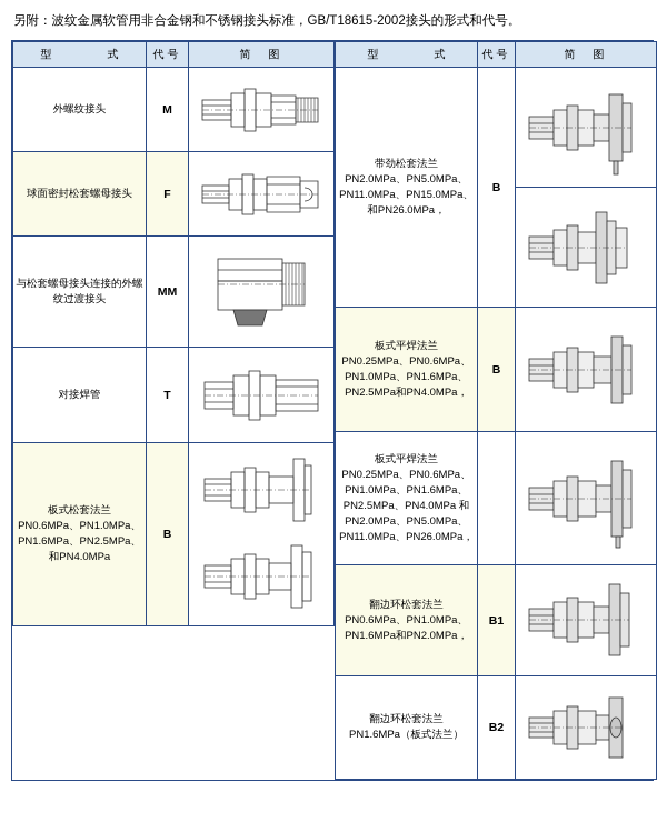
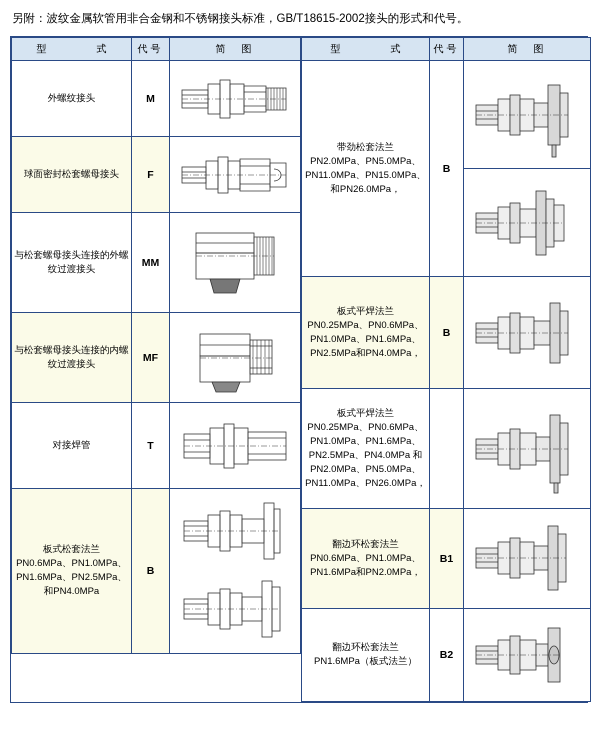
  另附：波纹金属软管用非合金钢和不锈钢接头标准，GB/T18615-2002接头的形式和代号。
  型 式	代号	简 图
  外螺纹接头	M
  球面密封松套螺母接头	F
  与松套螺母接头连接的外螺纹过渡接头	MM
+ 与松套螺母接头连接的内螺纹过渡接头	MF
  对接焊管	T
  板式松套法兰 PN0.6MPa、PN1.0MPa、 PN1.6MPa、PN2.5MPa、 和PN4.0MPa	B
  型 式	代号	简 图
  带劲松套法兰 PN2.0MPa、PN5.0MPa、 PN11.0MPa、PN15.0MPa、 和PN26.0MPa，	B
  板式平焊法兰 PN0.25MPa、PN0.6MPa、 PN1.0MPa、PN1.6MPa、 PN2.5MPa和PN4.0MPa，	B
  板式平焊法兰 PN0.25MPa、PN0.6MPa、 PN1.0MPa、PN1.6MPa、 PN2.5MPa、PN4.0MPa 和 PN2.0MPa、PN5.0MPa、 PN11.0MPa、PN26.0MPa，
  翻边环松套法兰 PN0.6MPa、PN1.0MPa、 PN1.6MPa和PN2.0MPa，	B1
  翻边环松套法兰 PN1.6MPa（板式法兰）	B2
